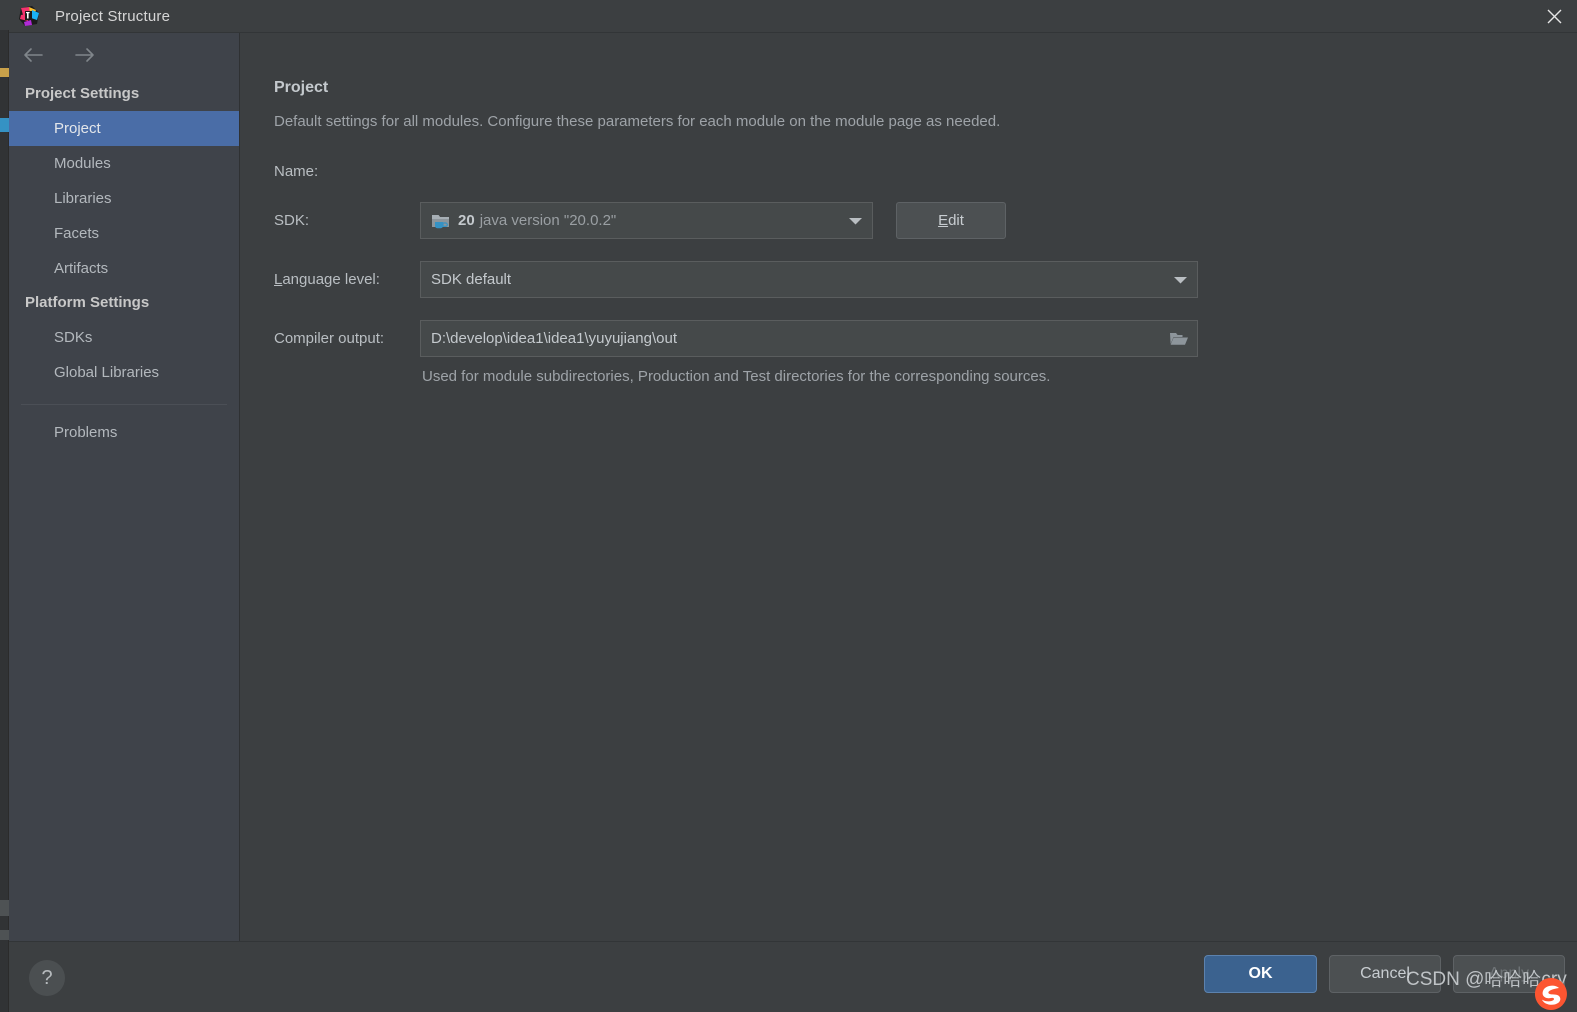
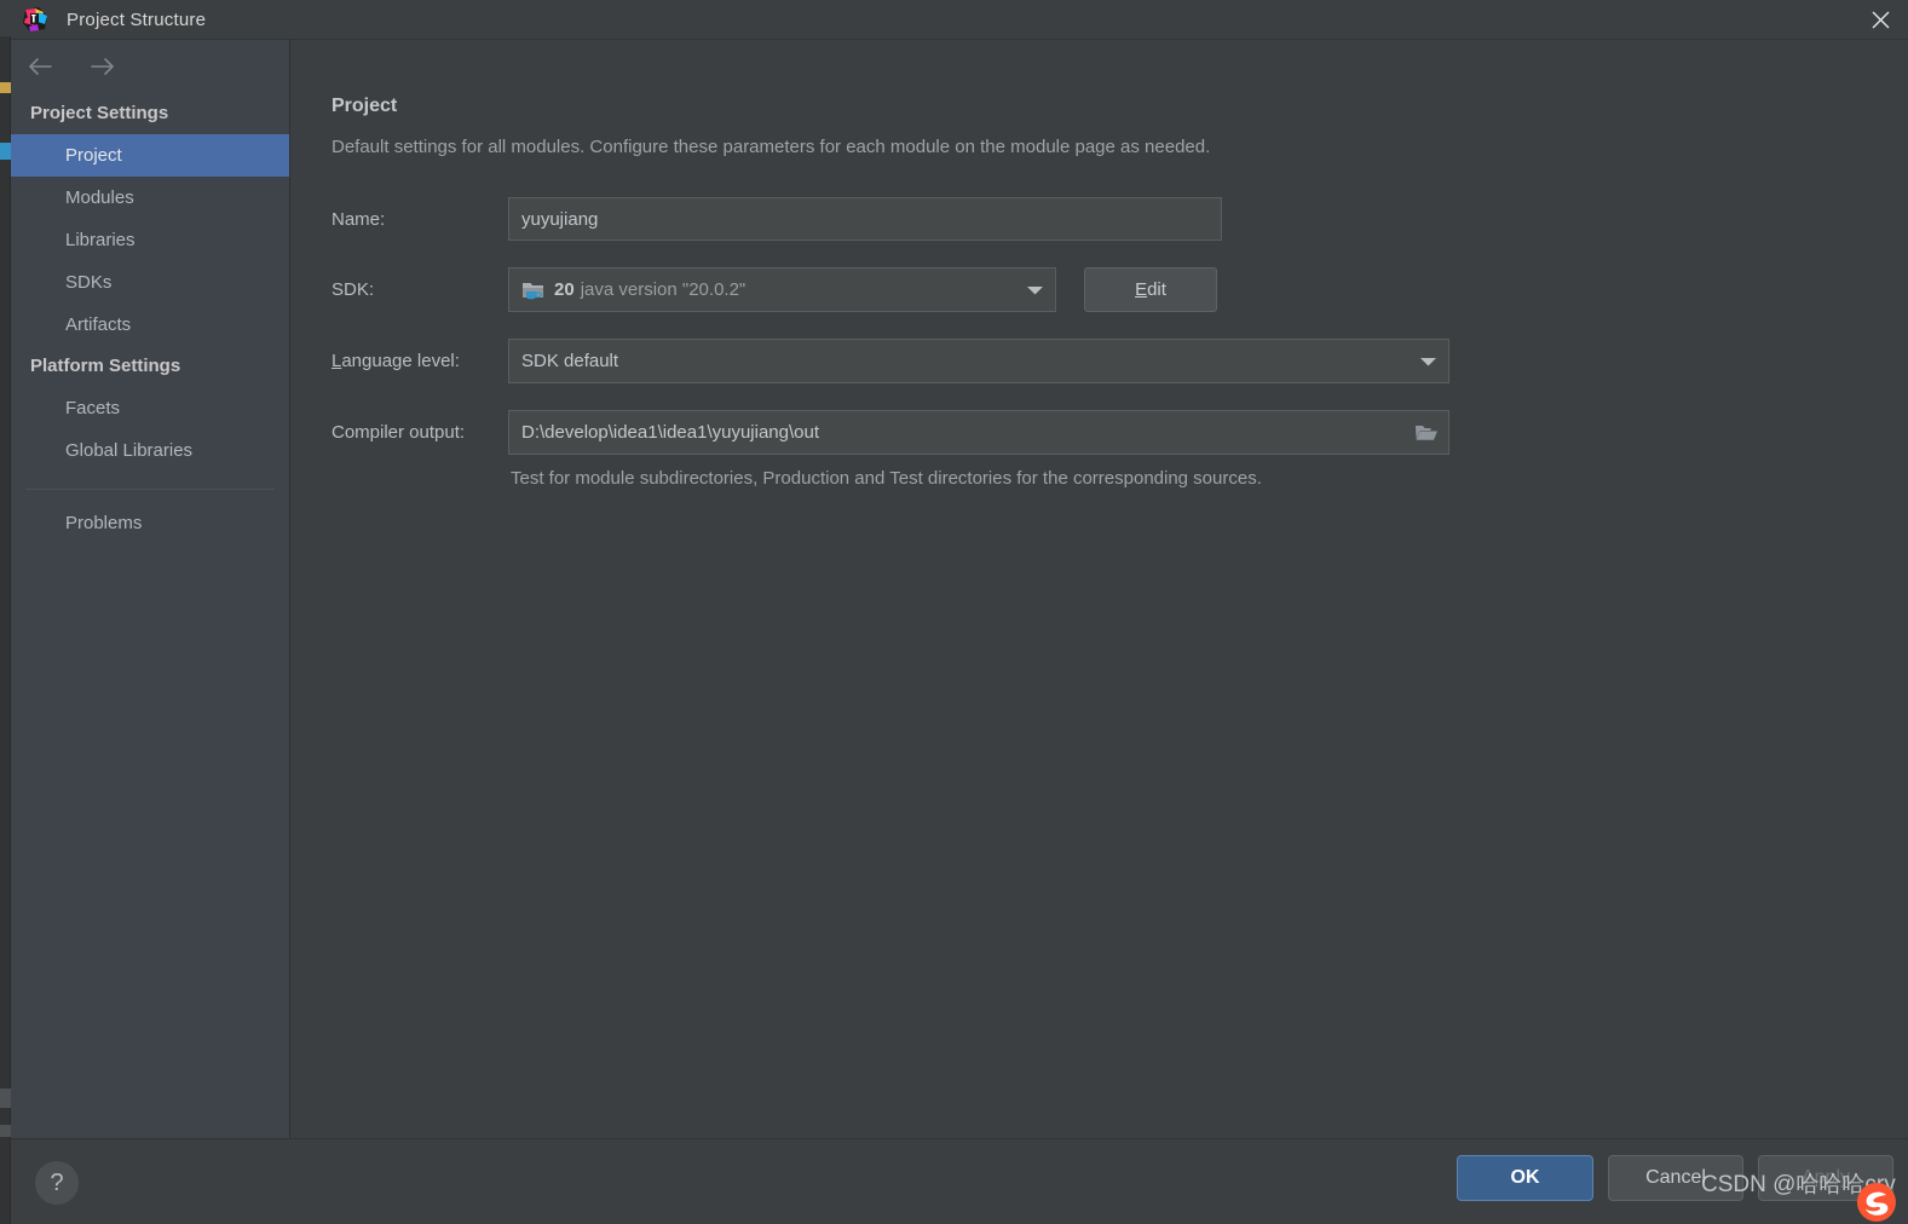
  Project Structure
  Project Settings
  Project
  Modules
  Libraries
- Facets
+ SDKs
  Artifacts
  Platform Settings
- SDKs
+ Facets
  Global Libraries
  Problems
  Project
  Default settings for all modules. Configure these parameters for each module on the module page as needed.
  Name:
+ yuyujiang
  SDK:
  20
  java version "20.0.2"
  E
  dit
  Language level:
  SDK default
  Compiler output:
  D:\develop\idea1\idea1\yuyujiang\out
- Used for module subdirectories, Production and Test directories for the corresponding sources.
+ Test for module subdirectories, Production and Test directories for the corresponding sources.
  ?
  OK
  Cancel
  Apply
  CSDN @哈哈哈y
